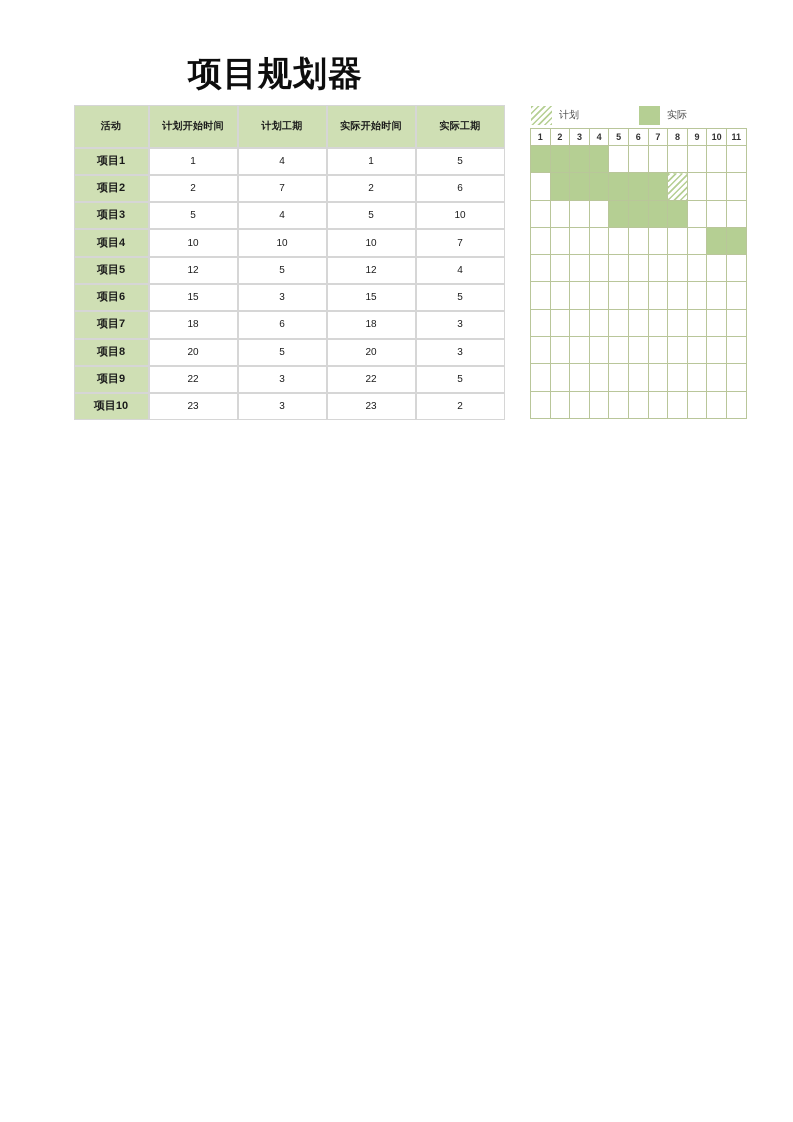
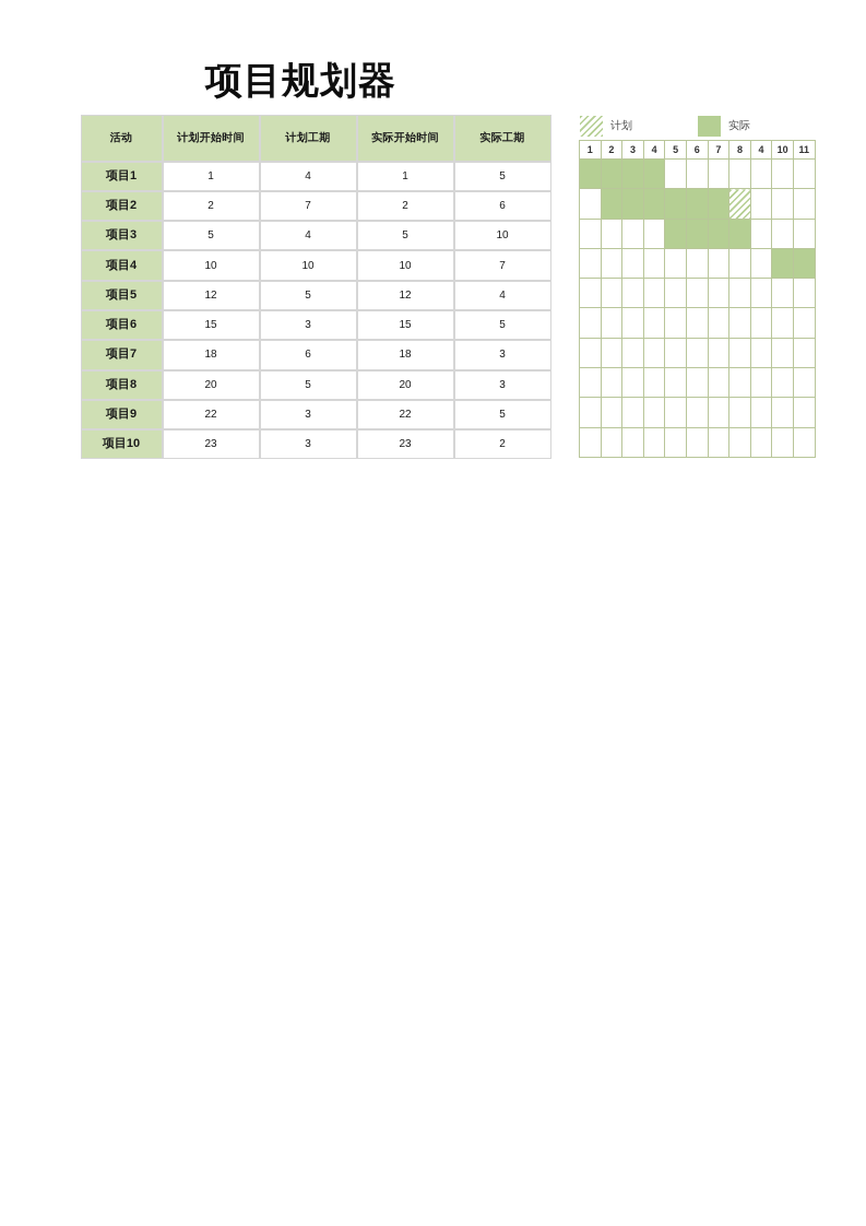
  项目规划器
  活动	计划开始时间	计划工期	实际开始时间	实际工期
  项目1	1	4	1	5
  项目2	2	7	2	6
  项目3	5	4	5	10
  项目4	10	10	10	7
  项目5	12	5	12	4
  项目6	15	3	15	5
  项目7	18	6	18	3
  项目8	20	5	20	3
  项目9	22	3	22	5
  项目10	23	3	23	2
  计划
  实际
- 1	2	3	4	5	6	7	8	9	10	11
+ 1	2	3	4	5	6	7	8	4	10	11
